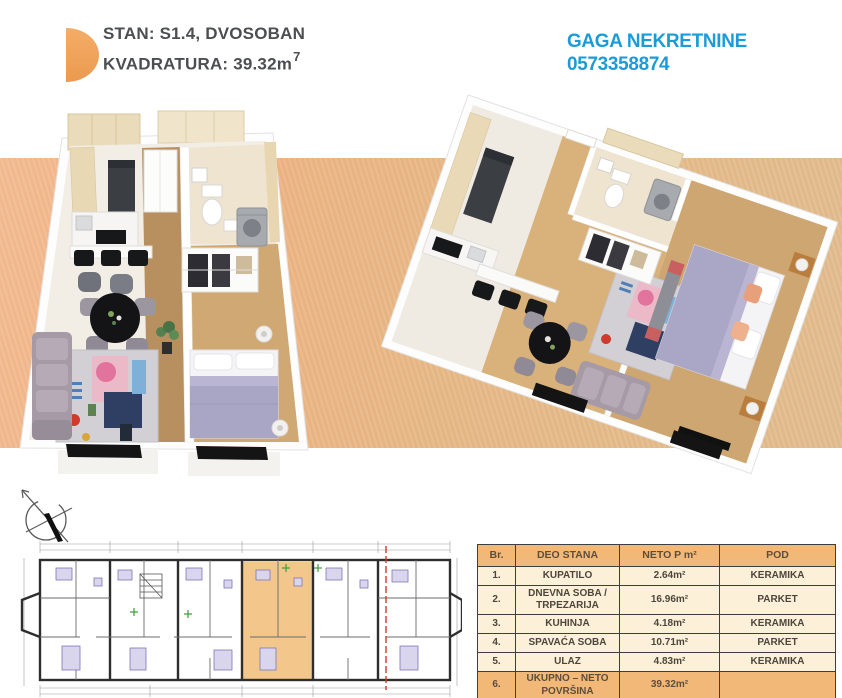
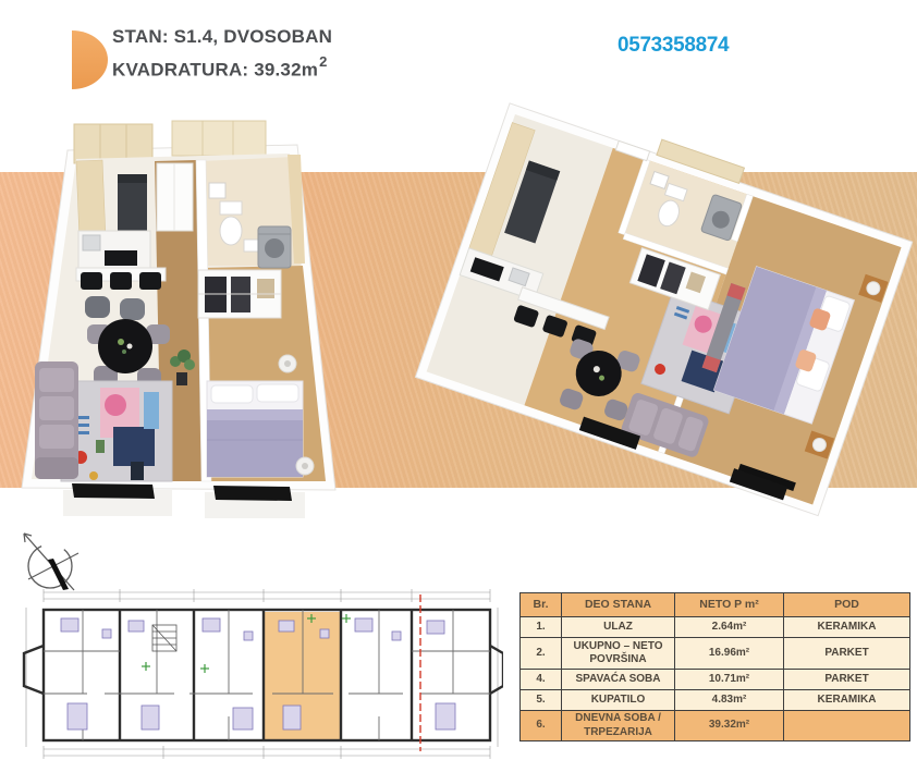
  STAN: S1.4, DVOSOBAN
- KVADRATURA: 39.32m7
+ KVADRATURA: 39.32m2
- GAGA NEKRETNINE
  0573358874
  Br.	DEO STANA	NETO P m²	POD
- 1.	KUPATILO	2.64m²	KERAMIKA
+ 1.	ULAZ	2.64m²	KERAMIKA
- 2.	DNEVNA SOBA / TRPEZARIJA	16.96m²	PARKET
+ 2.	UKUPNO – NETO POVRŠINA	16.96m²	PARKET
- 3.	KUHINJA	4.18m²	KERAMIKA
  4.	SPAVAĆA SOBA	10.71m²	PARKET
- 5.	ULAZ	4.83m²	KERAMIKA
+ 5.	KUPATILO	4.83m²	KERAMIKA
- 6.	UKUPNO – NETO POVRŠINA	39.32m²
+ 6.	DNEVNA SOBA / TRPEZARIJA	39.32m²
